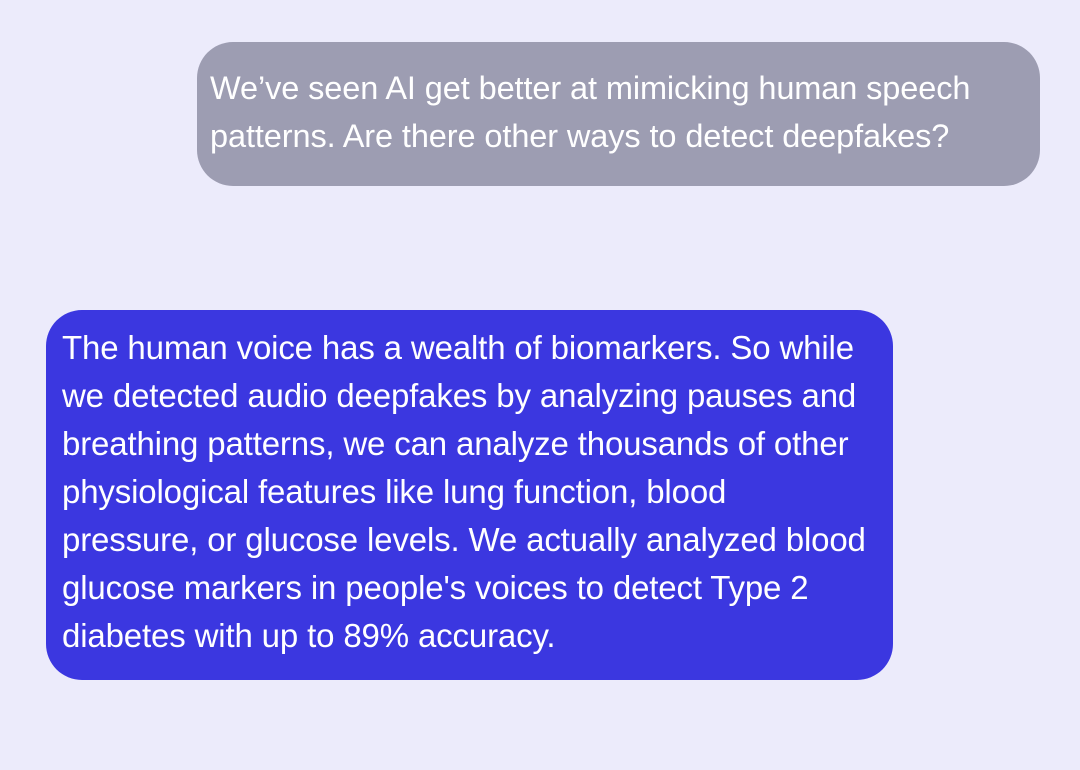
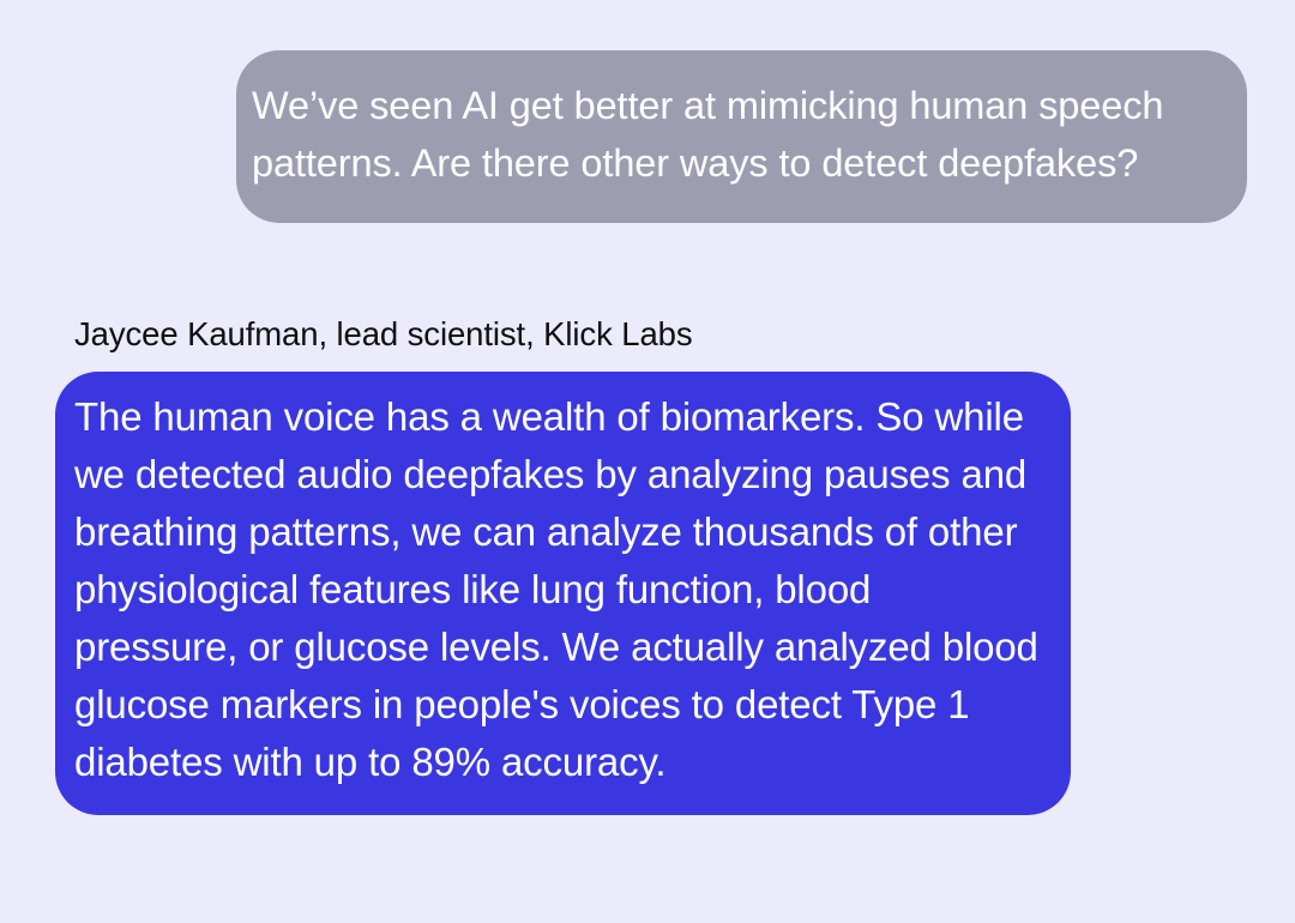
  We’ve seen AI get better at mimicking human speech patterns. Are there other ways to detect deepfakes?
+ Jaycee Kaufman, lead scientist, Klick Labs
- The human voice has a wealth of biomarkers. So while we detected audio deepfakes by analyzing pauses and breathing patterns, we can analyze thousands of other physiological features like lung function, blood pressure, or glucose levels. We actually analyzed blood glucose markers in people's voices to detect Type 2 diabetes with up to 89% accuracy.
+ The human voice has a wealth of biomarkers. So while we detected audio deepfakes by analyzing pauses and breathing patterns, we can analyze thousands of other physiological features like lung function, blood pressure, or glucose levels. We actually analyzed blood glucose markers in people's voices to detect Type 1 diabetes with up to 89% accuracy.
